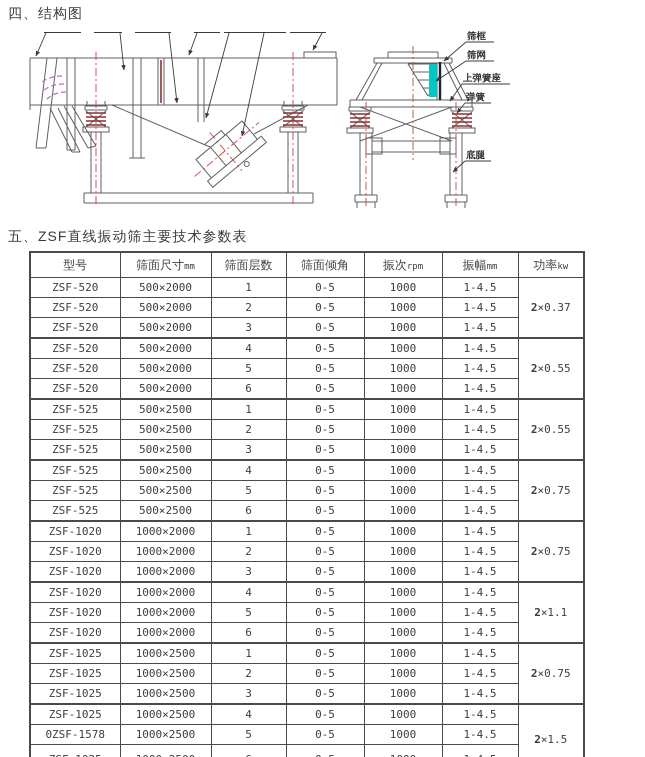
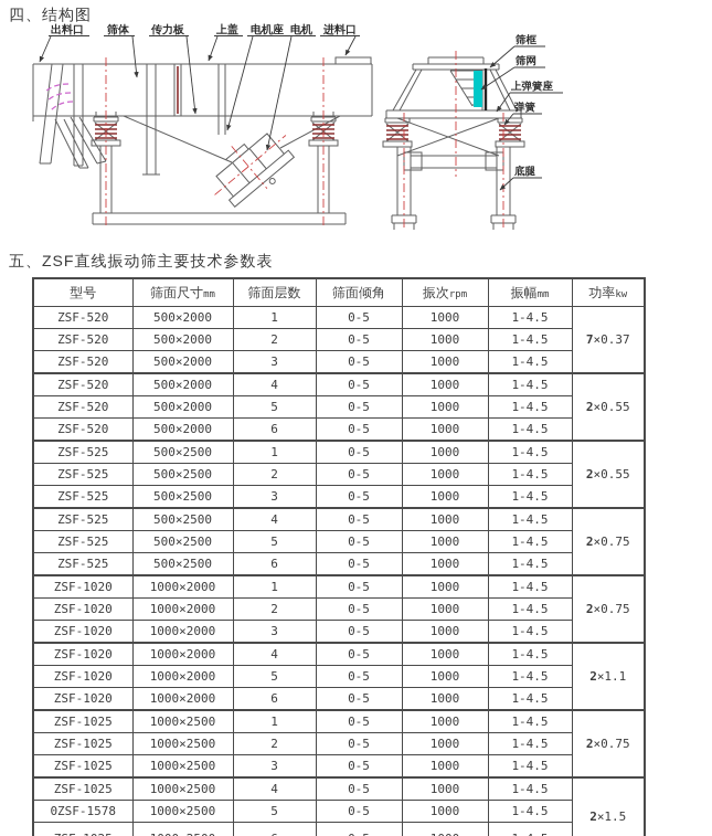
  四、结构图
+ 出料口
+ 筛体
+ 传力板
+ 上盖
+ 电机座
+ 电机
+ 进料口
  筛框
  筛网
  上弹簧座
  弹簧
  底腿
  五、ZSF直线振动筛主要技术参数表
  型号	筛面尺寸mm	筛面层数	筛面倾角	振次rpm	振幅mm	功率kw
- ZSF-520	500×2000	1	0-5	1000	1-4.5	2×0.37
+ ZSF-520	500×2000	1	0-5	1000	1-4.5	7×0.37
  ZSF-520	500×2000	2	0-5	1000	1-4.5
  ZSF-520	500×2000	3	0-5	1000	1-4.5
  ZSF-520	500×2000	4	0-5	1000	1-4.5	2×0.55
  ZSF-520	500×2000	5	0-5	1000	1-4.5
  ZSF-520	500×2000	6	0-5	1000	1-4.5
  ZSF-525	500×2500	1	0-5	1000	1-4.5	2×0.55
  ZSF-525	500×2500	2	0-5	1000	1-4.5
  ZSF-525	500×2500	3	0-5	1000	1-4.5
  ZSF-525	500×2500	4	0-5	1000	1-4.5	2×0.75
  ZSF-525	500×2500	5	0-5	1000	1-4.5
  ZSF-525	500×2500	6	0-5	1000	1-4.5
  ZSF-1020	1000×2000	1	0-5	1000	1-4.5	2×0.75
  ZSF-1020	1000×2000	2	0-5	1000	1-4.5
  ZSF-1020	1000×2000	3	0-5	1000	1-4.5
  ZSF-1020	1000×2000	4	0-5	1000	1-4.5	2×1.1
  ZSF-1020	1000×2000	5	0-5	1000	1-4.5
  ZSF-1020	1000×2000	6	0-5	1000	1-4.5
  ZSF-1025	1000×2500	1	0-5	1000	1-4.5	2×0.75
  ZSF-1025	1000×2500	2	0-5	1000	1-4.5
  ZSF-1025	1000×2500	3	0-5	1000	1-4.5
  ZSF-1025	1000×2500	4	0-5	1000	1-4.5	2×1.5
  0ZSF-1578	1000×2500	5	0-5	1000	1-4.5
